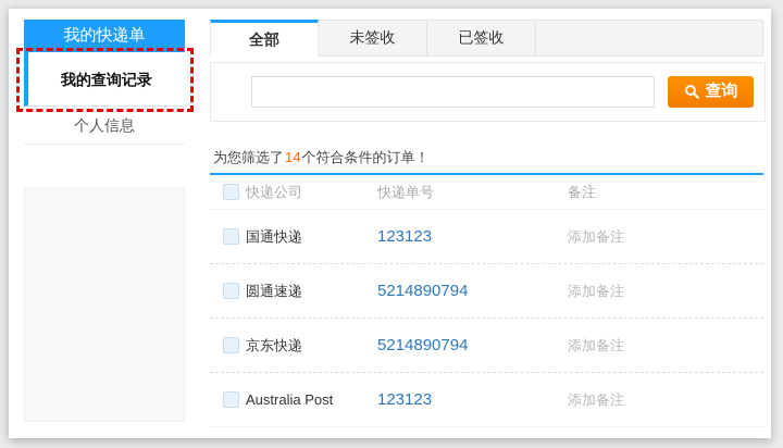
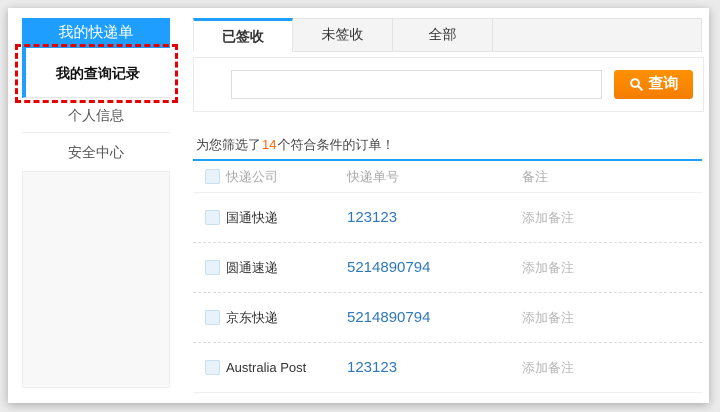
  我的快递单
  我的查询记录
  个人信息
+ 安全中心
- 全部
+ 已签收
  未签收
- 已签收
+ 全部
  查询
  为您筛选了14个符合条件的订单！
  快递公司
  快递单号
  备注
  国通快递
  123123
  添加备注
  圆通速递
  5214890794
  添加备注
  京东快递
  5214890794
  添加备注
  Australia Post
  123123
  添加备注
